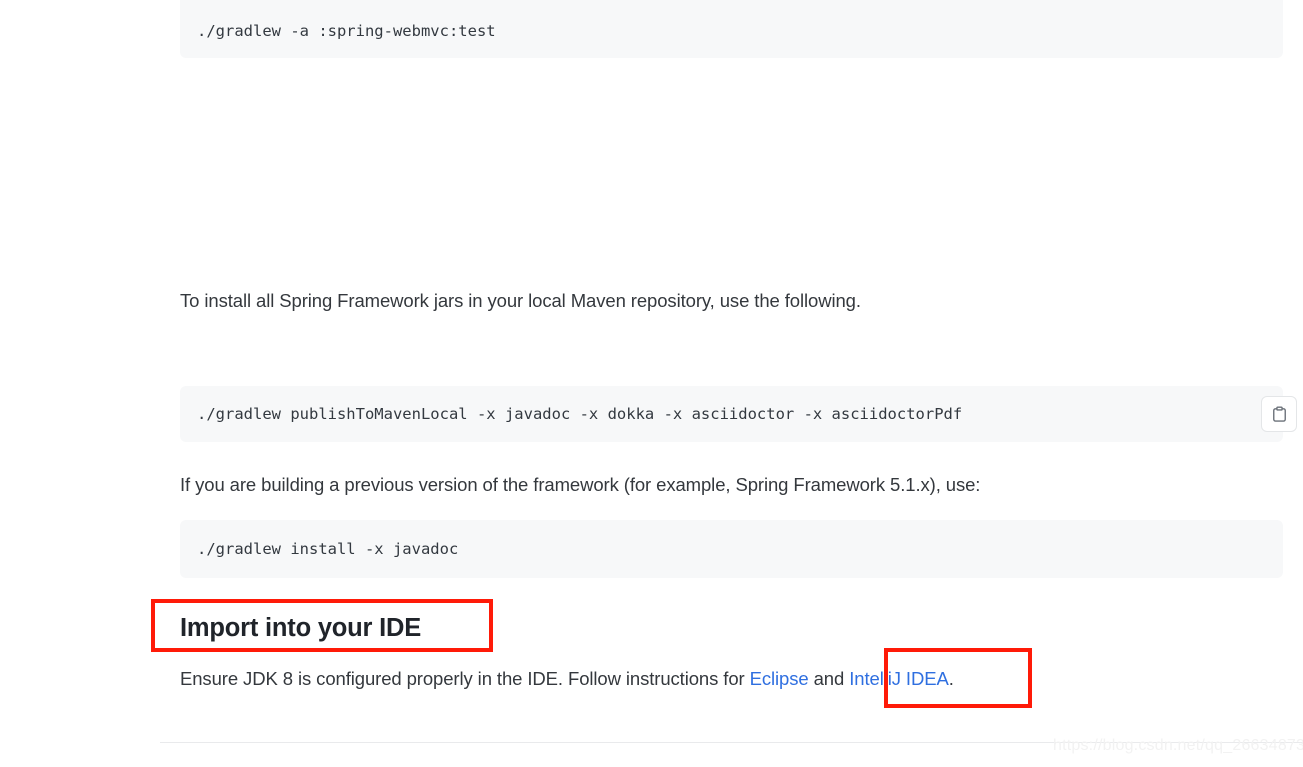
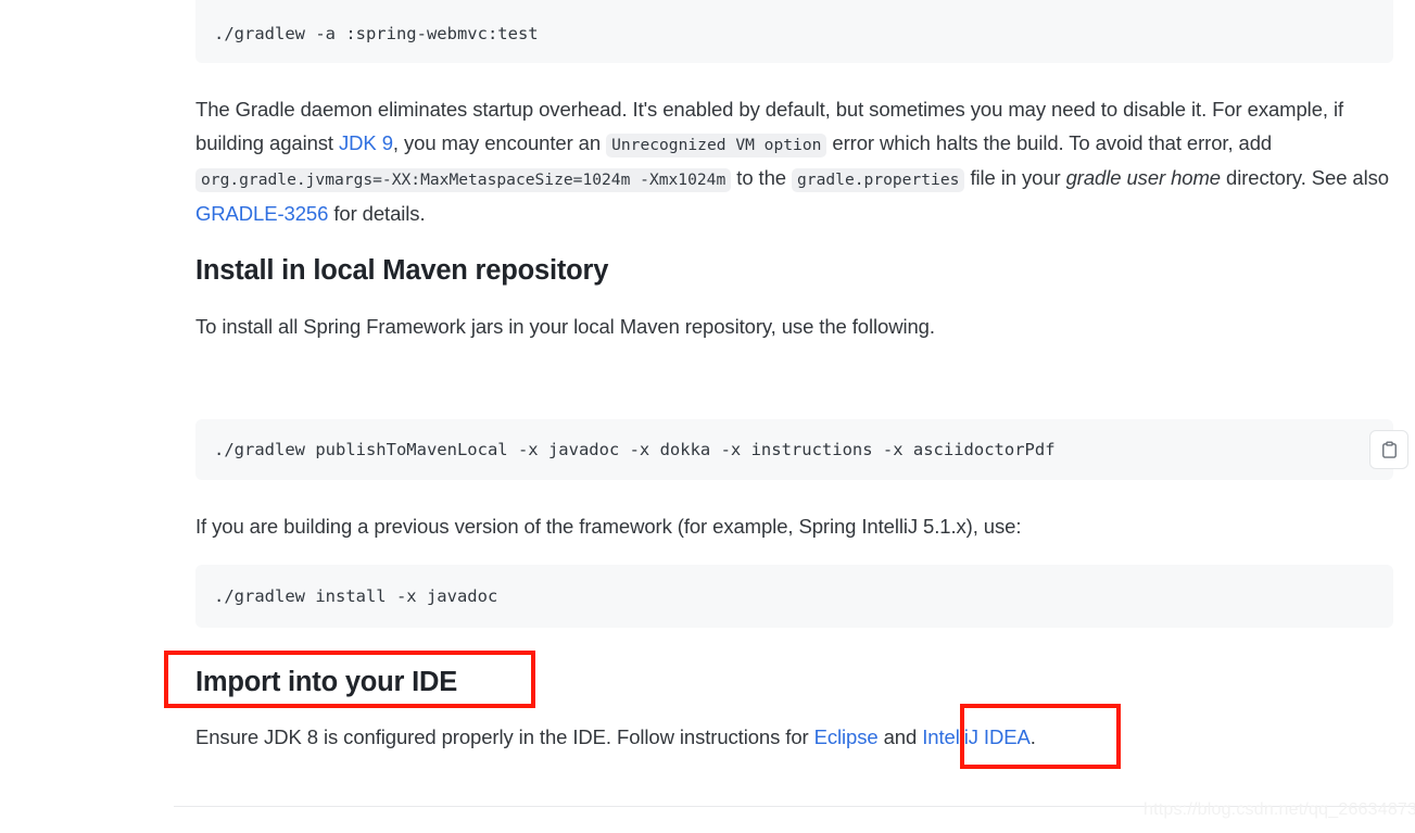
  ./gradlew -a :spring-webmvc:test
+ The Gradle daemon eliminates startup overhead. It's enabled by default, but sometimes you may need to disable it. For example, if building against JDK 9, you may encounter an Unrecognized VM option error which halts the build. To avoid that error, add org.gradle.jvmargs=-XX:MaxMetaspaceSize=1024m -Xmx1024m to the gradle.properties file in your gradle user home directory. See also GRADLE-3256 for details.
+ Install in local Maven repository
  To install all Spring Framework jars in your local Maven repository, use the following.
- ./gradlew publishToMavenLocal -x javadoc -x dokka -x asciidoctor -x asciidoctorPdf
+ ./gradlew publishToMavenLocal -x javadoc -x dokka -x instructions -x asciidoctorPdf
- If you are building a previous version of the framework (for example, Spring Framework 5.1.x), use:
+ If you are building a previous version of the framework (for example, Spring IntelliJ 5.1.x), use:
  ./gradlew install -x javadoc
  Import into your IDE
  Ensure JDK 8 is configured properly in the IDE. Follow instructions for Eclipse and IntelliJ IDEA.
